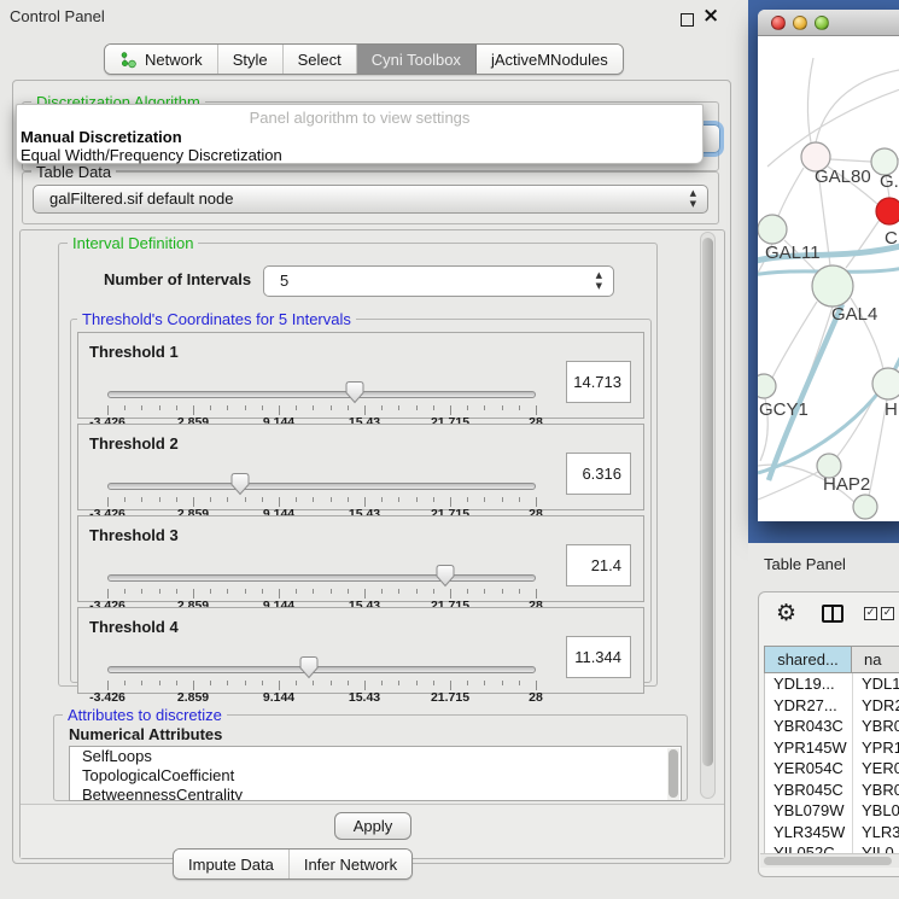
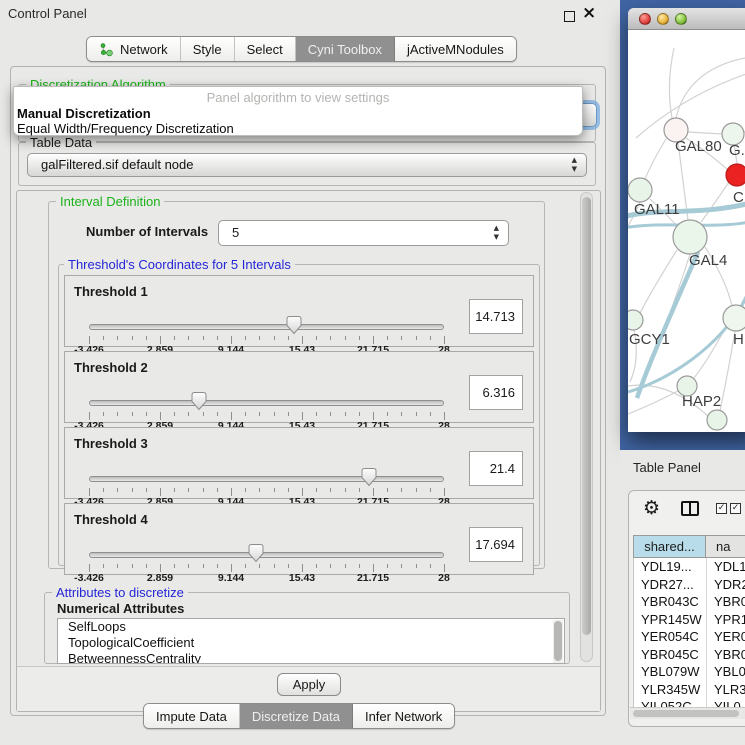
  Control Panel
  ×
  Network
  Style
  Select
  Cyni Toolbox
  jActiveMNodules
  Discretization Algorithm
  Panel algorithm to view settings
  Manual Discretization
  Equal Width/Frequency Discretization
  Table Data
  galFiltered.sif default node
  ▲
  ▼
  Interval Definition
  Number of Intervals
  5
  ▲
  ▼
  Threshold's Coordinates for 5 Intervals
  Threshold 1
  -3.426
  2.859
  9.144
  15.43
  21.715
  28
  14.713
  Threshold 2
  -3.426
  2.859
  9.144
  15.43
  21.715
  28
  6.316
  Threshold 3
  -3.426
  2.859
  9.144
  15.43
  21.715
  28
  21.4
  Threshold 4
  -3.426
  2.859
  9.144
  15.43
  21.715
  28
- 11.344
+ 17.694
  Attributes to discretize
  Numerical Attributes
  SelfLoops
  TopologicalCoefficient
  BetweennessCentrality
  Apply
  Impute Data
+ Discretize Data
  Infer Network
  GAL80
  G.
  C
  GAL11
  GAL4
  GCY1
  H
  HAP2
  Table Panel
  ⚙
  ✓
  ✓
  shared...
  na
  YDL19...
  YDL1
  YDR27...
  YDR
  YBR043C
  YBR0
  YPR145W
  YPR1
  YER054C
  YER0
  YBR045C
  YBR0
  YBL079W
  YBL0
  YLR345W
  YLR3
